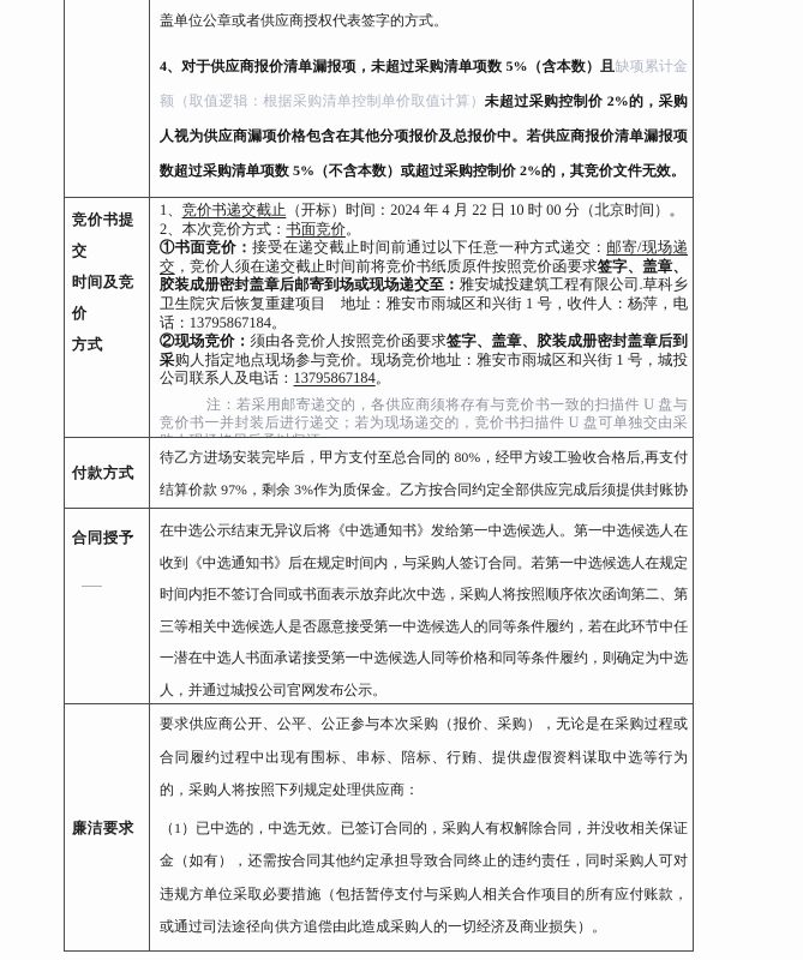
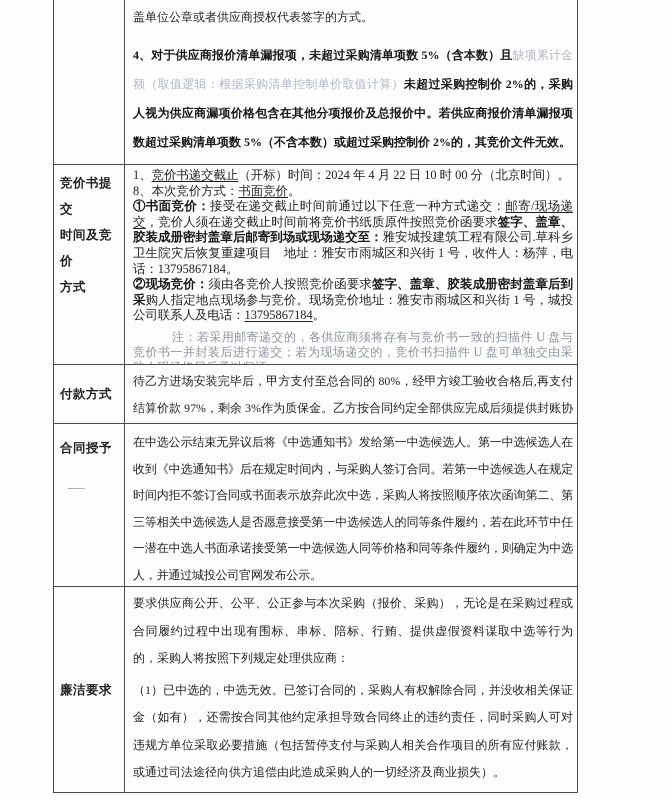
  盖单位公章或者供应商授权代表签字的方式。
  4、对于供应商报价清单漏报项，未超过采购清单项数 5%（含本数）且缺项累计金额（取值逻辑：根据采购清单控制单价取值计算）未超过采购控制价 2%的，采购人视为供应商漏项价格包含在其他分项报价及总报价中。若供应商报价清单漏报项数超过采购清单项数 5%（不含本数）或超过采购控制价 2%的，其竞价文件无效。
  竞价书提交
  时间及竞价
  方式
  1、竞价书递交截止（开标）时间：2024 年 4 月 22 日 10 时 00 分（北京时间）。
- 2、本次竞价方式：书面竞价。
+ 8、本次竞价方式：书面竞价。
  ①书面竞价：接受在递交截止时间前通过以下任意一种方式递交：邮寄/现场递交，竞价人须在递交截止时间前将竞价书纸质原件按照竞价函要求签字、盖章、胶装成册密封盖章后邮寄到场或现场递交至：雅安城投建筑工程有限公司.草科乡卫生院灾后恢复重建项目 地址：雅安市雨城区和兴街 1 号，收件人：杨萍，电话：13795867184。
  ②现场竞价：须由各竞价人按照竞价函要求签字、盖章、胶装成册密封盖章后到采购人指定地点现场参与竞价。现场竞价地址：雅安市雨城区和兴街 1 号，城投公司联系人及电话：13795867184。
  注：若采用邮寄递交的，各供应商须将存有与竞价书一致的扫描件 U 盘与竞价书一并封装后进行递交；若为现场递交的，竞价书扫描件 U 盘可单独交由采
  付款方式
  待乙方进场安装完毕后，甲方支付至总合同的 80%，经甲方竣工验收合格后,再支付结算价款 97%，剩余 3%作为质保金。乙方按合同约定全部供应完成后须提供封账协
  合同授予
  在中选公示结束无异议后将《中选通知书》发给第一中选候选人。第一中选候选人在收到《中选通知书》后在规定时间内，与采购人签订合同。若第一中选候选人在规定时间内拒不签订合同或书面表示放弃此次中选，采购人将按照顺序依次函询第二、第三等相关中选候选人是否愿意接受第一中选候选人的同等条件履约，若在此环节中任一潜在中选人书面承诺接受第一中选候选人同等价格和同等条件履约，则确定为中选人，并通过城投公司官网发布公示。
  廉洁要求
  要求供应商公开、公平、公正参与本次采购（报价、采购），无论是在采购过程或合同履约过程中出现有围标、串标、陪标、行贿、提供虚假资料谋取中选等行为的，采购人将按照下列规定处理供应商：
  （1）已中选的，中选无效。已签订合同的，采购人有权解除合同，并没收相关保证金（如有），还需按合同其他约定承担导致合同终止的违约责任，同时采购人可对违规方单位采取必要措施（包括暂停支付与采购人相关合作项目的所有应付账款，或通过司法途径向供方追偿由此造成采购人的一切经济及商业损失）。
